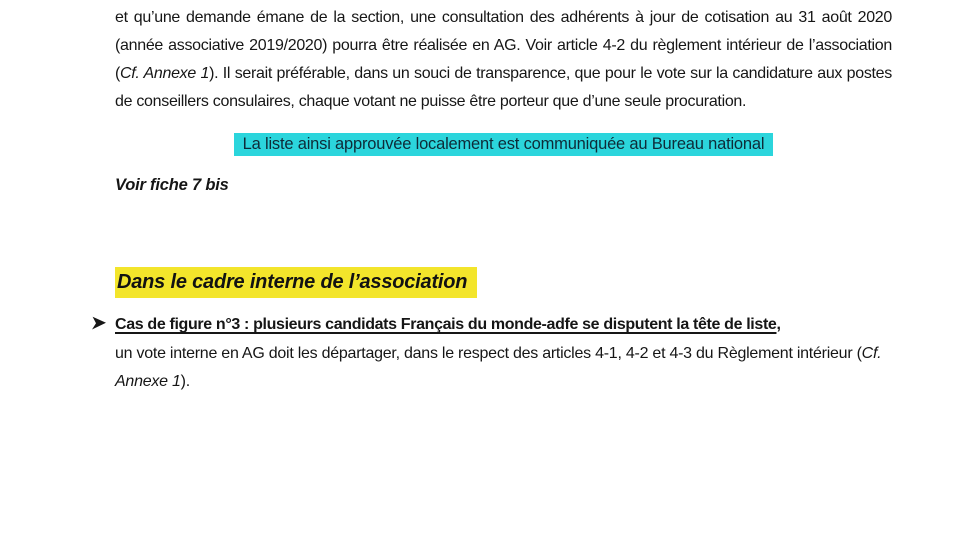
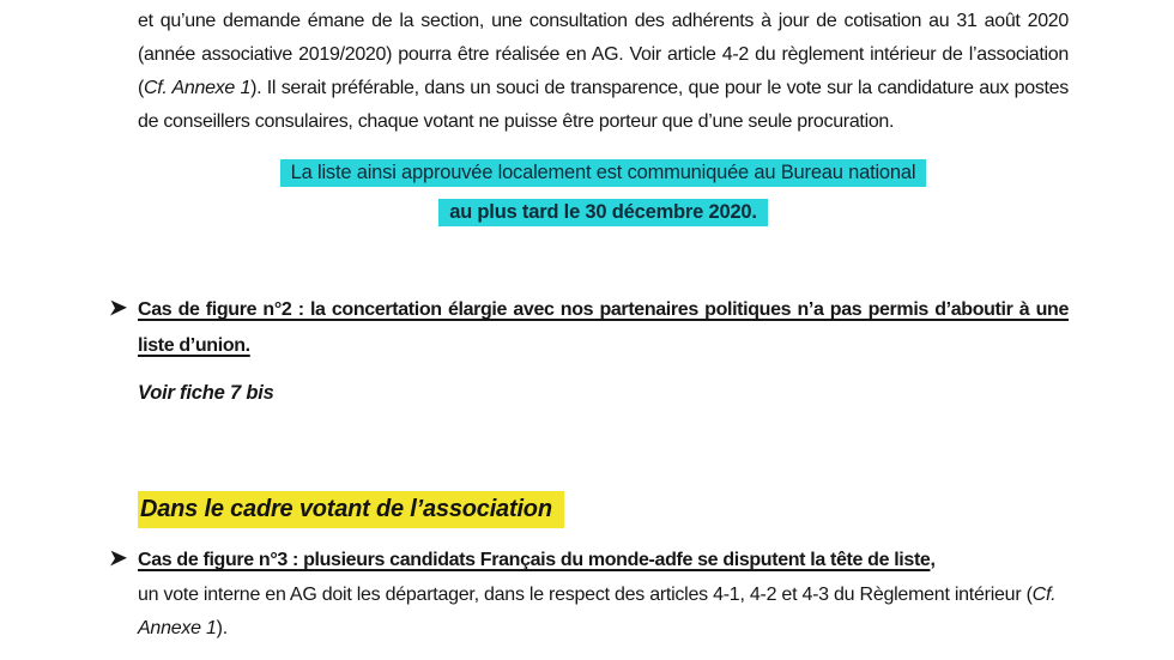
  et qu’une demande émane de la section, une consultation des adhérents à jour de cotisation au 31 août 2020 (année associative 2019/2020) pourra être réalisée en AG. Voir article 4-2 du règlement intérieur de l’association (Cf. Annexe 1). Il serait préférable, dans un souci de transparence, que pour le vote sur la candidature aux postes de conseillers consulaires, chaque votant ne puisse être porteur que d’une seule procuration.
  La liste ainsi approuvée localement est communiquée au Bureau national
+ au plus tard le 30 décembre 2020.
+ Cas de figure n°2 : la concertation élargie avec nos partenaires politiques n’a pas permis d’aboutir à une liste d’union.
  Voir fiche 7 bis
- Dans le cadre interne de l’association
+ Dans le cadre votant de l’association
  Cas de figure n°3 : plusieurs candidats Français du monde-adfe se disputent la tête de liste,
  un vote interne en AG doit les départager, dans le respect des articles 4-1, 4-2 et 4-3 du Règlement intérieur (Cf. Annexe 1).
